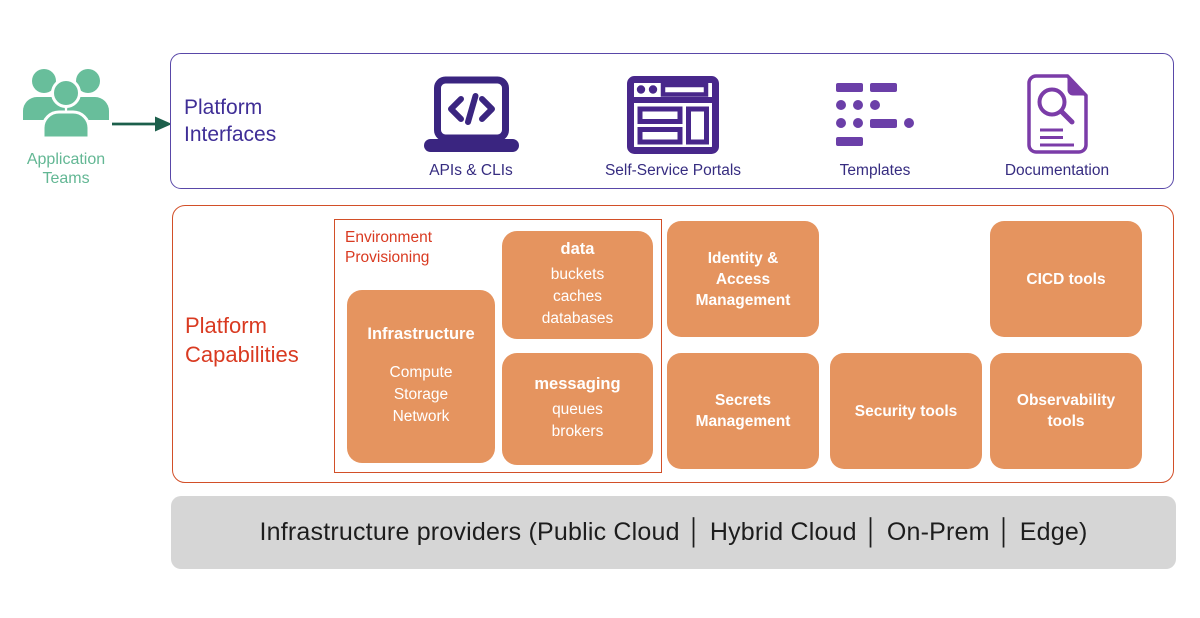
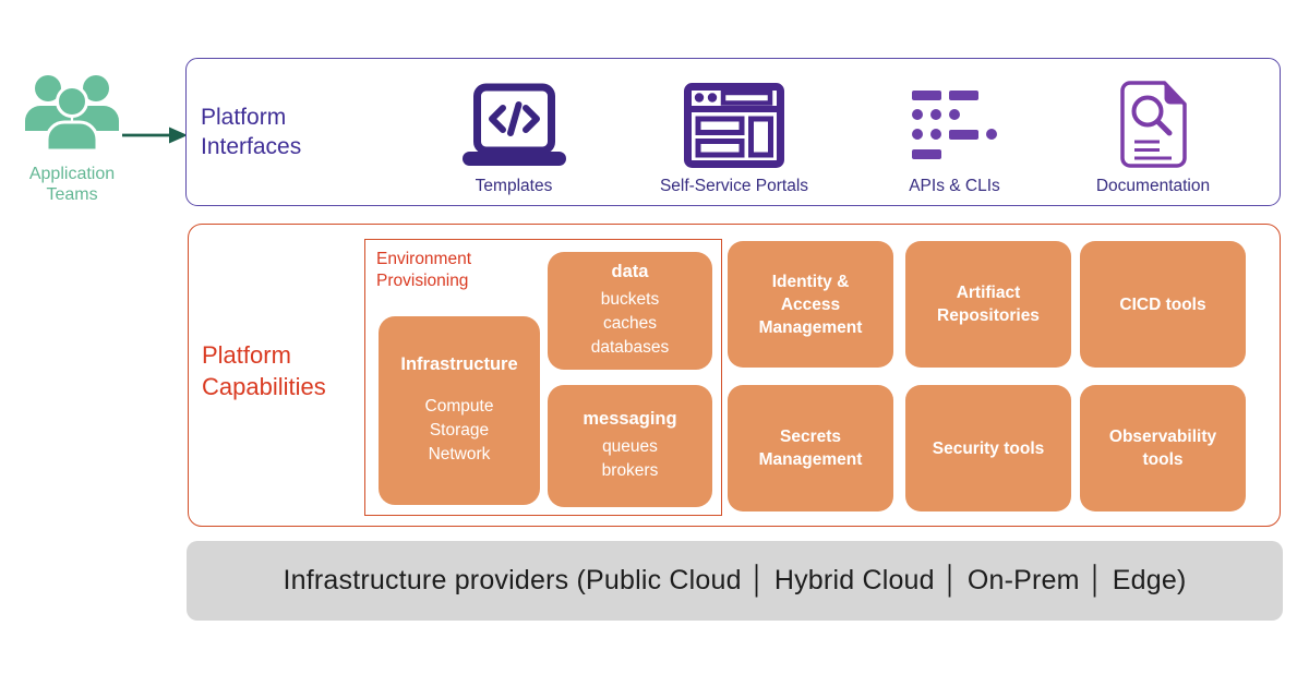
  Application Teams
  Platform Interfaces
- APIs & CLIs
+ Templates
  Self-Service Portals
- Templates
+ APIs & CLIs
  Documentation
  Platform Capabilities
  Environment Provisioning
  Infrastructure
  Compute
  Storage
  Network
  data
  buckets
  caches
  databases
  messaging
  queues
  brokers
  Identity & Access Management
+ Artifiact Repositories
  CICD tools
  Secrets Management
  Security tools
  Observability tools
  Infrastructure providers (Public Cloud │ Hybrid Cloud │ On-Prem │ Edge)
